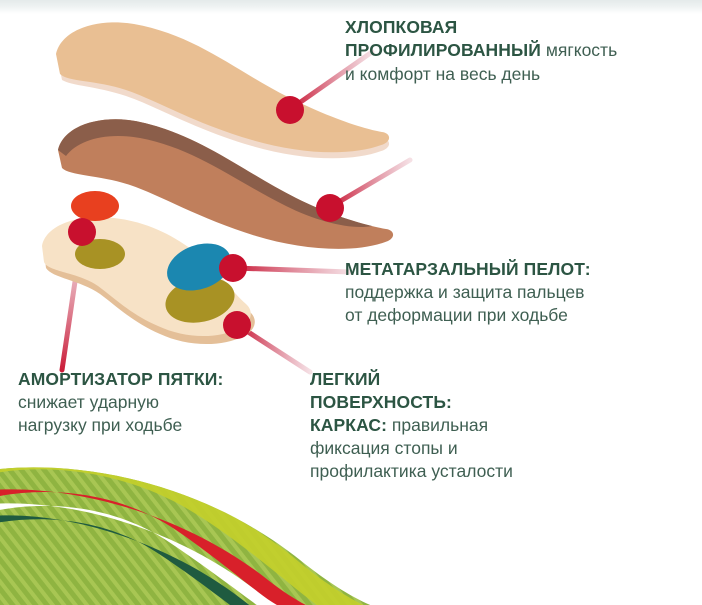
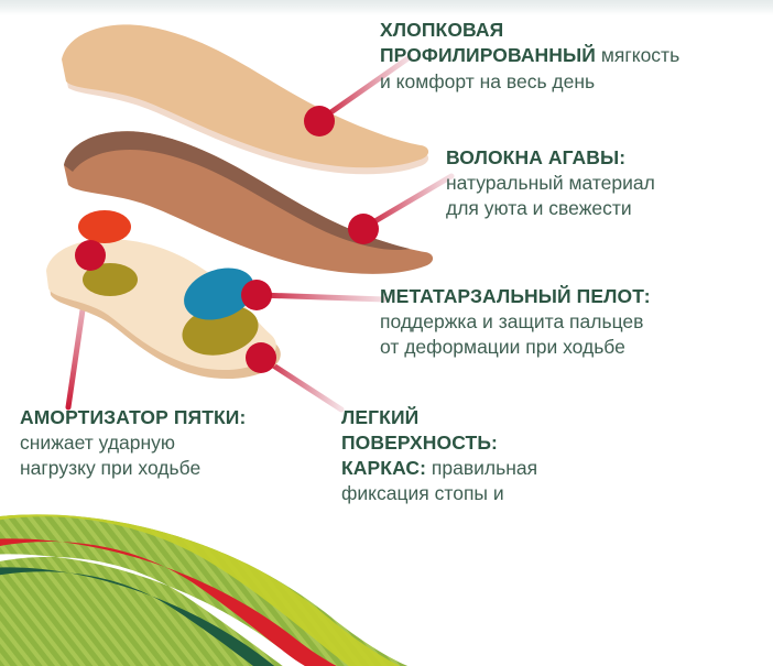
  ХЛОПКОВАЯ
  ПРОФИЛИРОВАННЫЙ мягкость
  и комфорт на весь день
+ ВОЛОКНА АГАВЫ:
+ натуральный материал
+ для уюта и свежести
  МЕТАТАРЗАЛЬНЫЙ ПЕЛОТ:
  поддержка и защита пальцев
  от деформации при ходьбе
  АМОРТИЗАТОР ПЯТКИ:
  снижает ударную
  нагрузку при ходьбе
  ЛЕГКИЙ
  ПОВЕРХНОСТЬ:
  КАРКАС: правильная
  фиксация стопы и
- профилактика усталости
